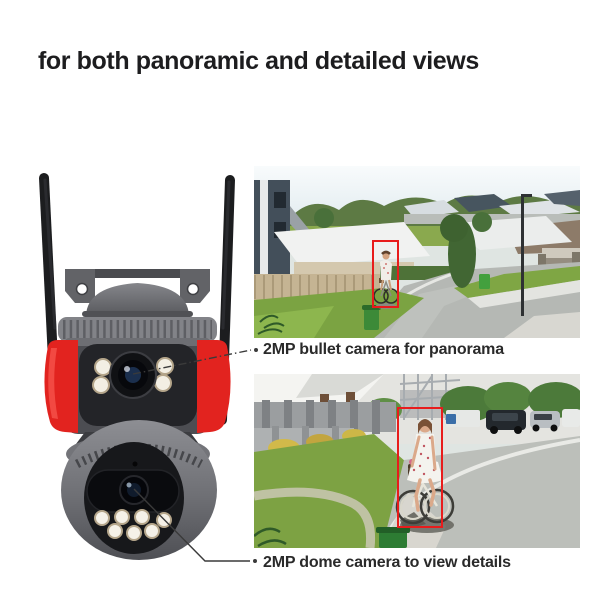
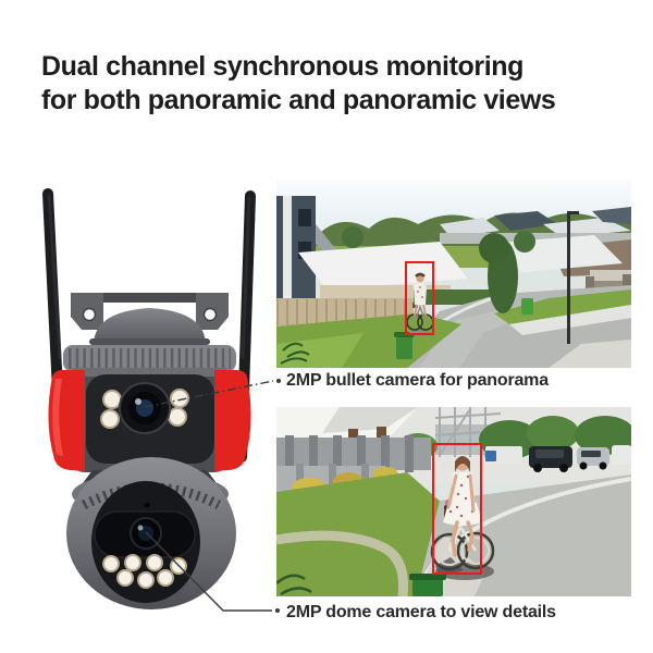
+ Dual channel synchronous monitoring
- for both panoramic and detailed views
+ for both panoramic and panoramic views
  2MP bullet camera for panorama
  2MP dome camera to view details
